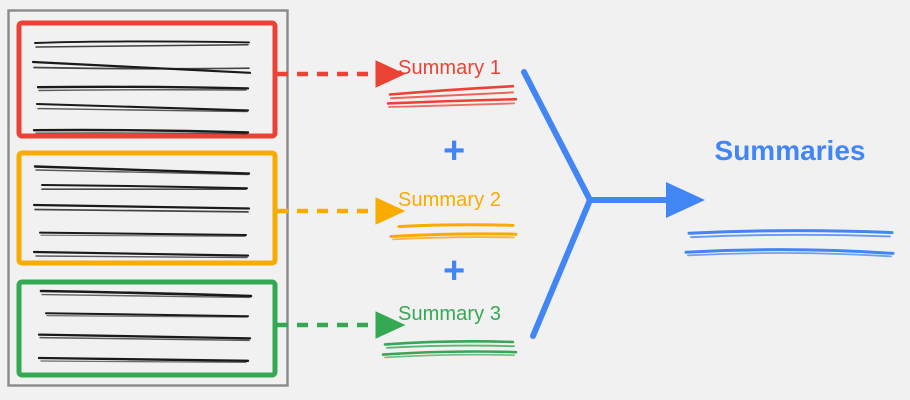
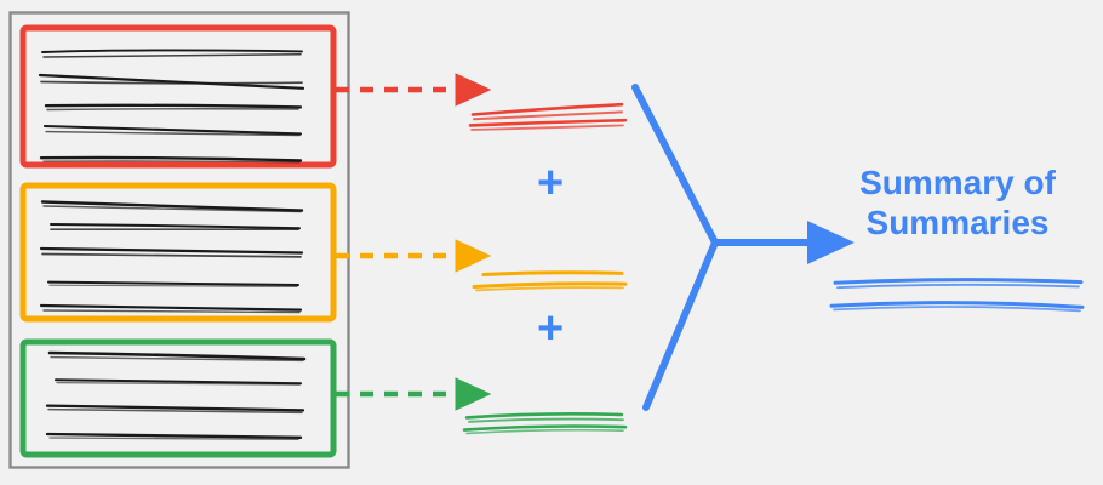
- Summary 1
- Summary 2
- Summary 3
  +
  +
+ Summary of
  Summaries
